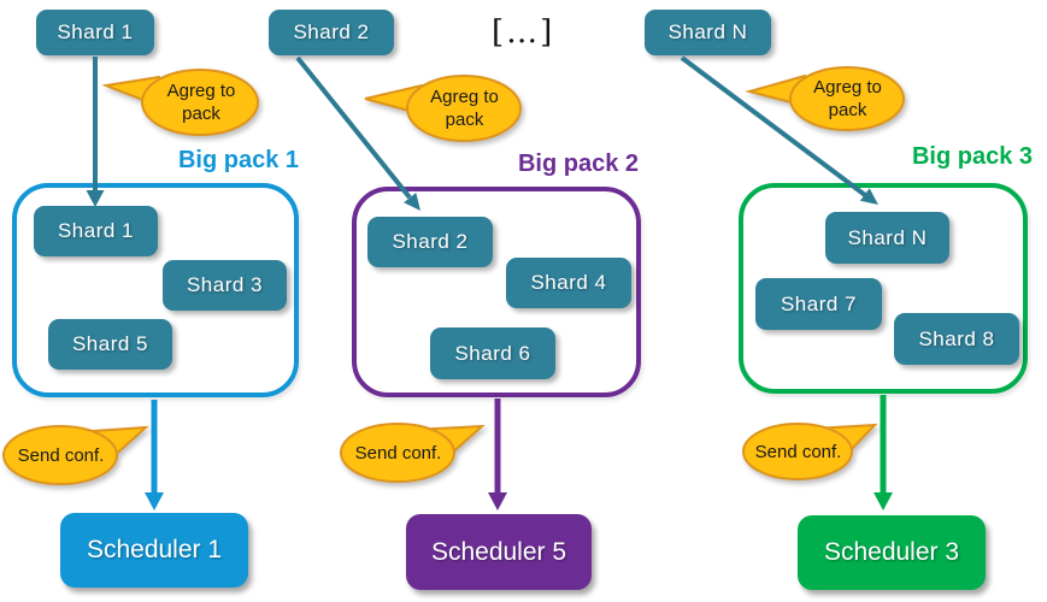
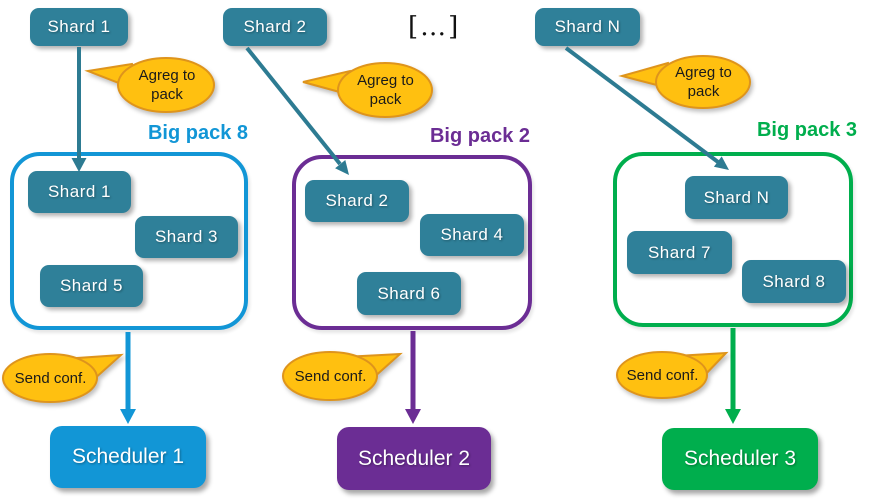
  Shard 1
- Big pack 1
+ Big pack 8
  Shard 1
  Shard 3
  Shard 5
  Agreg to
  pack
  Send conf.
  Scheduler 1
  Shard 2
  Big pack 2
  Shard 2
  Shard 4
  Shard 6
  Agreg to
  pack
  Send conf.
- Scheduler 5
+ Scheduler 2
  Shard N
  Big pack 3
  Shard N
  Shard 7
  Shard 8
  Agreg to
  pack
  Send conf.
  Scheduler 3
  […]
